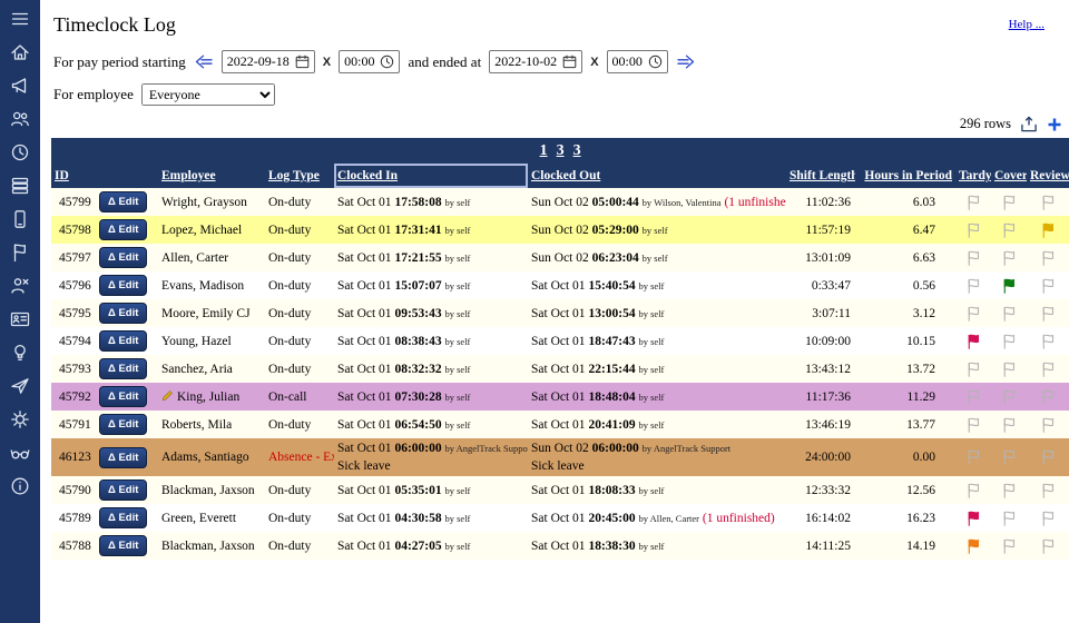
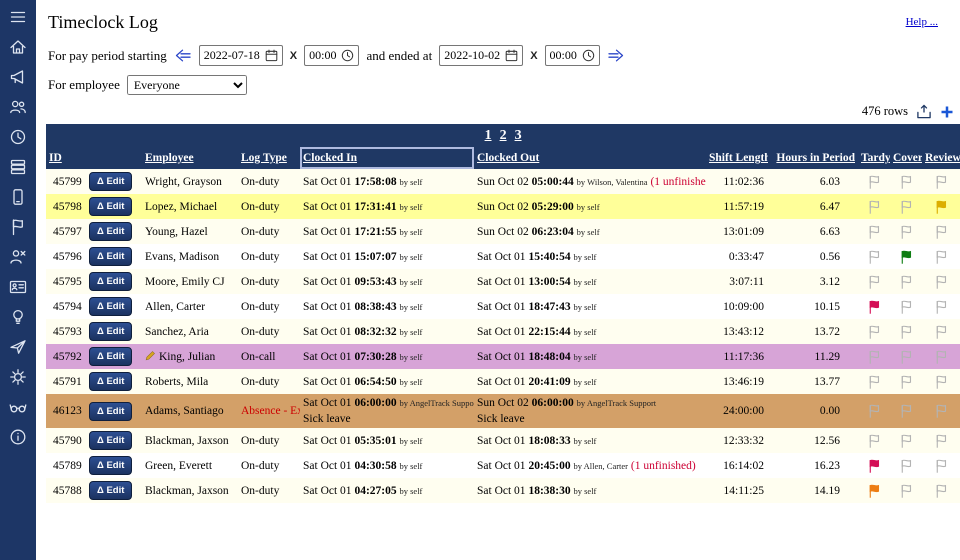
  Timeclock Log
  Help ...
  For pay period starting
- 2022-09-18
+ 2022-07-18
  X
  00:00
  and ended at
  2022-10-02
  X
  00:00
  For employee
  Everyone
- 296 rows
+ 476 rows
- 1 3 3
+ 1 2 3
  ID		Employee	Log Type	Clocked In	Clocked Out	Shift Length	Hours in Period	Tardy	Cover	Review
  45799	Δ Edit	Wright, Grayson	On-duty	Sat Oct 01 17:58:08 by self	Sun Oct 02 05:00:44 by Wilson, Valentina (1 unfinishe	11:02:36	6.03
  45798	Δ Edit	Lopez, Michael	On-duty	Sat Oct 01 17:31:41 by self	Sun Oct 02 05:29:00 by self	11:57:19	6.47
- 45797	Δ Edit	Allen, Carter	On-duty	Sat Oct 01 17:21:55 by self	Sun Oct 02 06:23:04 by self	13:01:09	6.63
+ 45797	Δ Edit	Young, Hazel	On-duty	Sat Oct 01 17:21:55 by self	Sun Oct 02 06:23:04 by self	13:01:09	6.63
  45796	Δ Edit	Evans, Madison	On-duty	Sat Oct 01 15:07:07 by self	Sat Oct 01 15:40:54 by self	0:33:47	0.56
  45795	Δ Edit	Moore, Emily CJ	On-duty	Sat Oct 01 09:53:43 by self	Sat Oct 01 13:00:54 by self	3:07:11	3.12
- 45794	Δ Edit	Young, Hazel	On-duty	Sat Oct 01 08:38:43 by self	Sat Oct 01 18:47:43 by self	10:09:00	10.15
+ 45794	Δ Edit	Allen, Carter	On-duty	Sat Oct 01 08:38:43 by self	Sat Oct 01 18:47:43 by self	10:09:00	10.15
  45793	Δ Edit	Sanchez, Aria	On-duty	Sat Oct 01 08:32:32 by self	Sat Oct 01 22:15:44 by self	13:43:12	13.72
  45792	Δ Edit	King, Julian	On-call	Sat Oct 01 07:30:28 by self	Sat Oct 01 18:48:04 by self	11:17:36	11.29
  45791	Δ Edit	Roberts, Mila	On-duty	Sat Oct 01 06:54:50 by self	Sat Oct 01 20:41:09 by self	13:46:19	13.77
  46123	Δ Edit	Adams, Santiago	Absence - E	Sat Oct 01 06:00:00 by AngelTrack SuppoSick leave	Sun Oct 02 06:00:00 by AngelTrack SupportSick leave	24:00:00	0.00
  45790	Δ Edit	Blackman, Jaxson	On-duty	Sat Oct 01 05:35:01 by self	Sat Oct 01 18:08:33 by self	12:33:32	12.56
  45789	Δ Edit	Green, Everett	On-duty	Sat Oct 01 04:30:58 by self	Sat Oct 01 20:45:00 by Allen, Carter (1 unfinished)	16:14:02	16.23
  45788	Δ Edit	Blackman, Jaxson	On-duty	Sat Oct 01 04:27:05 by self	Sat Oct 01 18:38:30 by self	14:11:25	14.19
